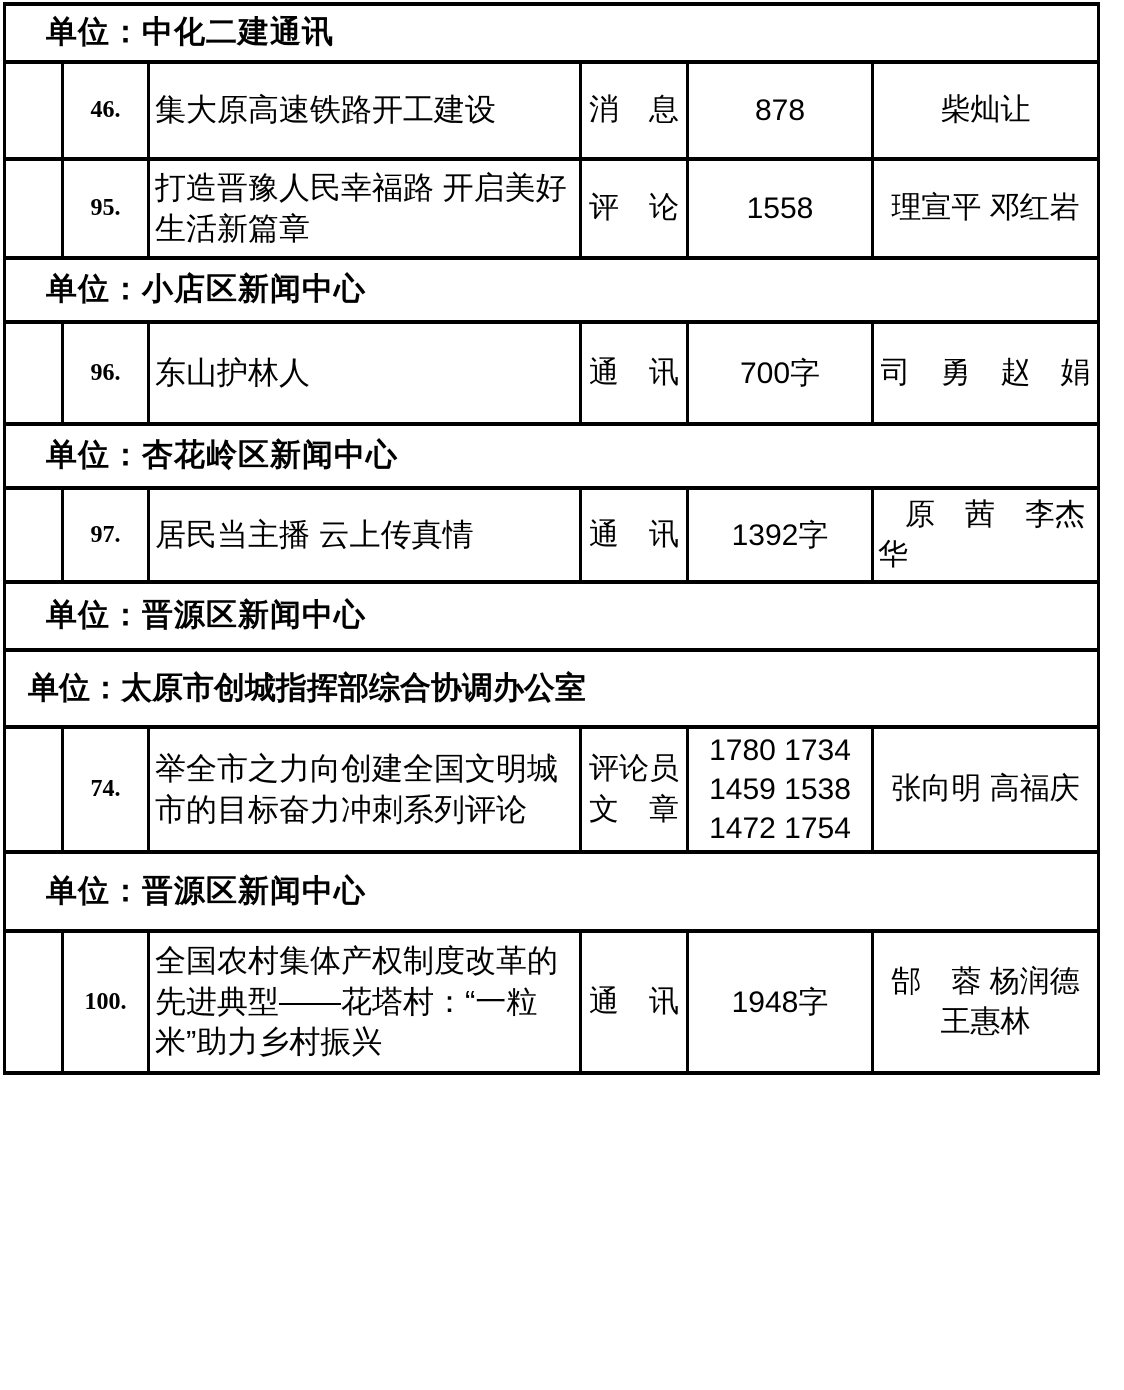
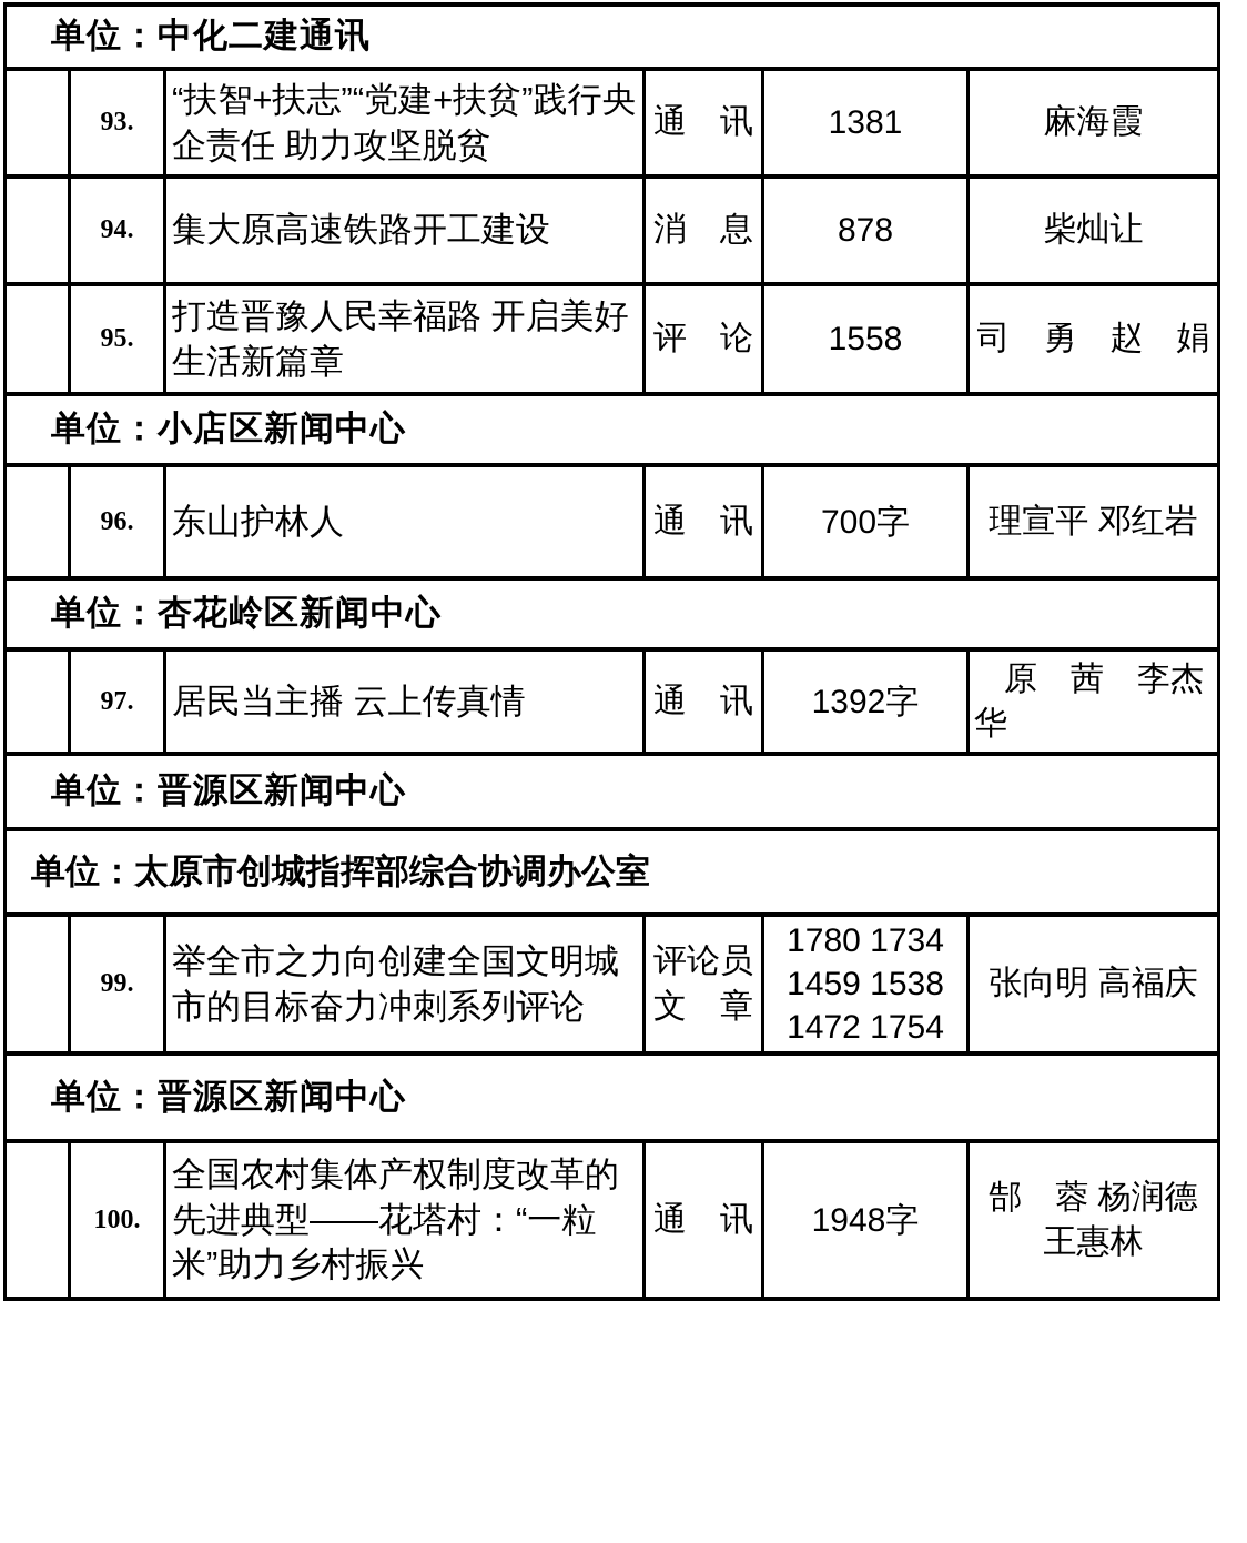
  单位：中化二建通讯
+ 	93.	“扶智+扶志”“党建+扶贫”践行央企责任 助力攻坚脱贫	通 讯	1381	麻海霞
- 	46.	集大原高速铁路开工建设	消 息	878	柴灿让
+ 	94.	集大原高速铁路开工建设	消 息	878	柴灿让
- 	95.	打造晋豫人民幸福路 开启美好生活新篇章	评 论	1558	理宣平 邓红岩
+ 	95.	打造晋豫人民幸福路 开启美好生活新篇章	评 论	1558	司 勇 赵 娟
  单位：小店区新闻中心
- 	96.	东山护林人	通 讯	700字	司 勇 赵 娟
+ 	96.	东山护林人	通 讯	700字	理宣平 邓红岩
  单位：杏花岭区新闻中心
  	97.	居民当主播 云上传真情	通 讯	1392字	原 茜 李杰 华
  单位：晋源区新闻中心
  单位：太原市创城指挥部综合协调办公室
- 	74.	举全市之力向创建全国文明城市的目标奋力冲刺系列评论	评论员 文 章	1780 1734 1459 1538 1472 1754	张向明 高福庆
+ 	99.	举全市之力向创建全国文明城市的目标奋力冲刺系列评论	评论员 文 章	1780 1734 1459 1538 1472 1754	张向明 高福庆
  单位：晋源区新闻中心
  	100.	全国农村集体产权制度改革的先进典型——花塔村：“一粒米”助力乡村振兴	通 讯	1948字	郜 蓉 杨润德 王惠林
